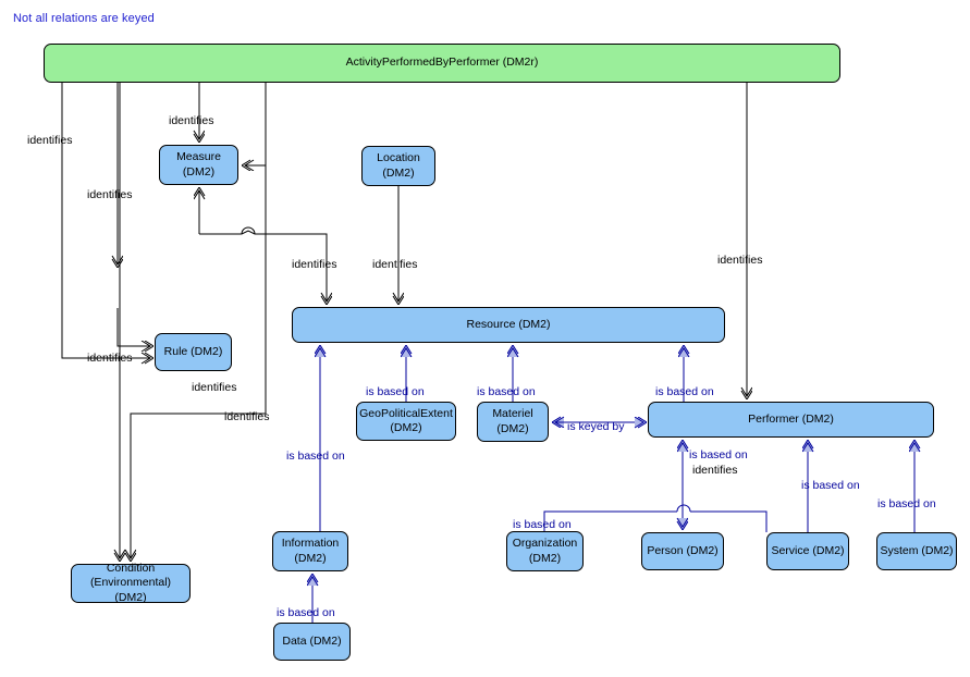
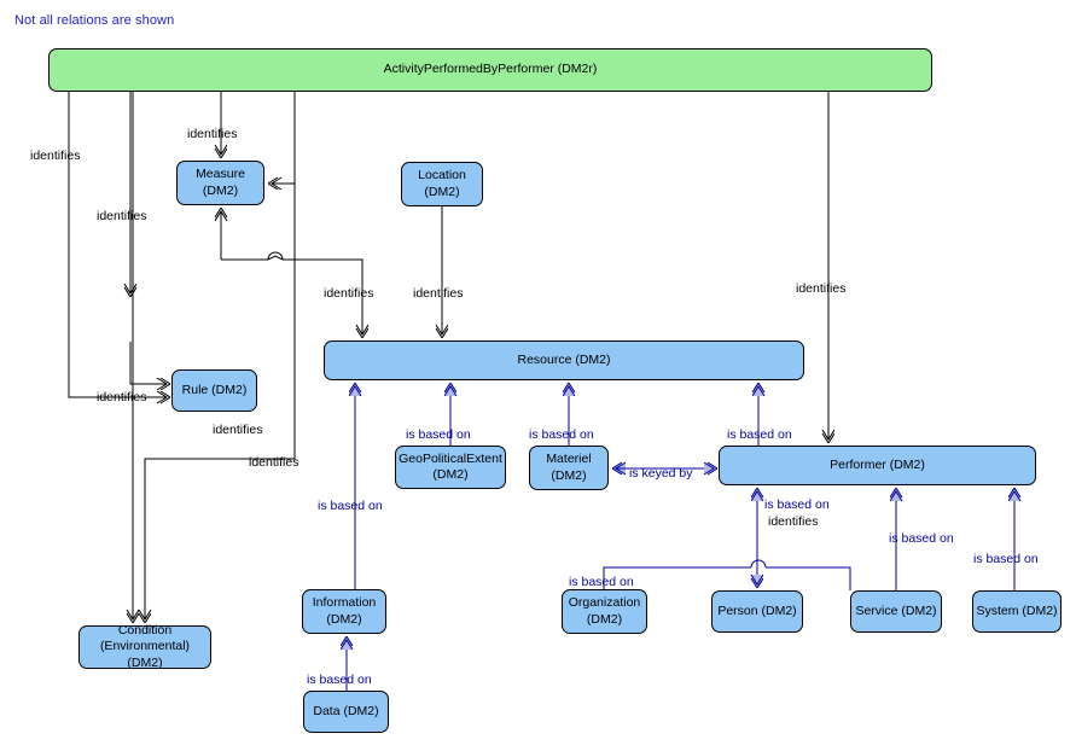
- Not all relations are keyed
+ Not all relations are shown
  ActivityPerformedByPerformer (DM2r)
  Measure
  (DM2)
  Location
  (DM2)
  Rule (DM2)
  Resource (DM2)
  GeoPoliticalExtent
  (DM2)
  Materiel
  (DM2)
  Performer (DM2)
  Information
  (DM2)
  Condition
  (Environmental) (DM2)
  Organization
  (DM2)
  Person (DM2)
  Service (DM2)
  System (DM2)
  Data (DM2)
  identifies
  identifies
  identifies
  identifies
  identifies
  identifies
  identifies
  identifies
  identifies
  is based on
  is based on
  is based on
  is keyed by
  is based on
  is based on
  identifies
  is based on
  is based on
  is based on
  is based on
